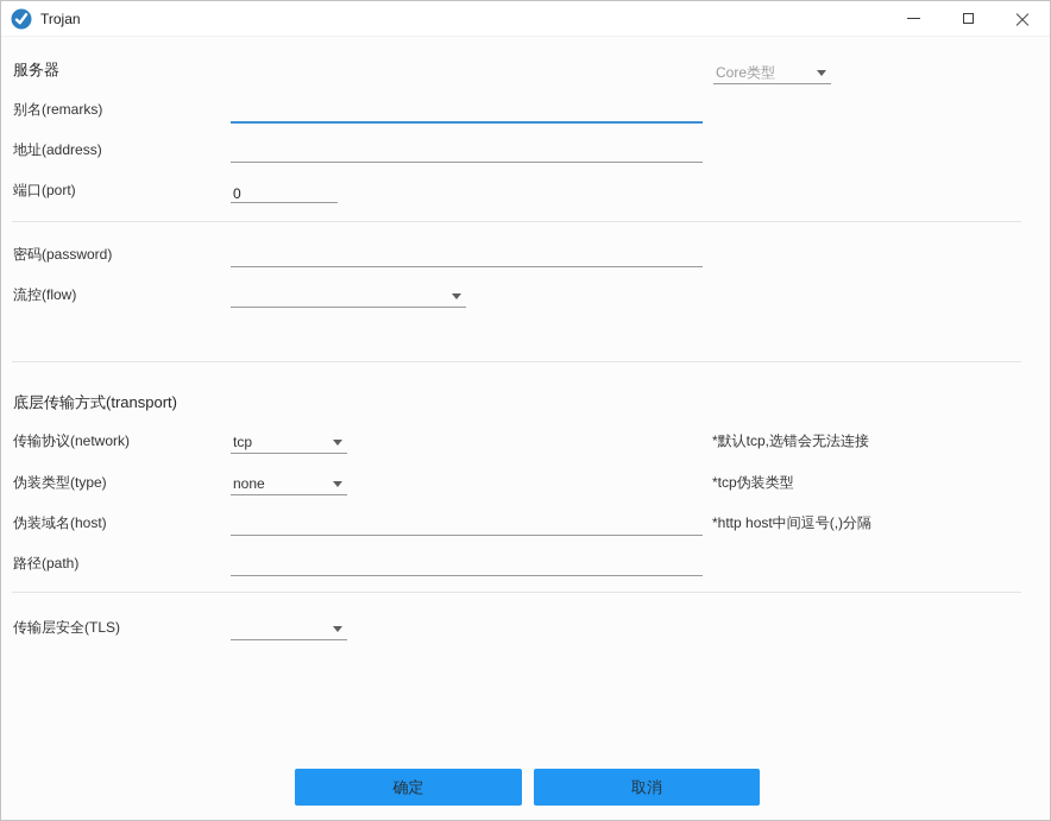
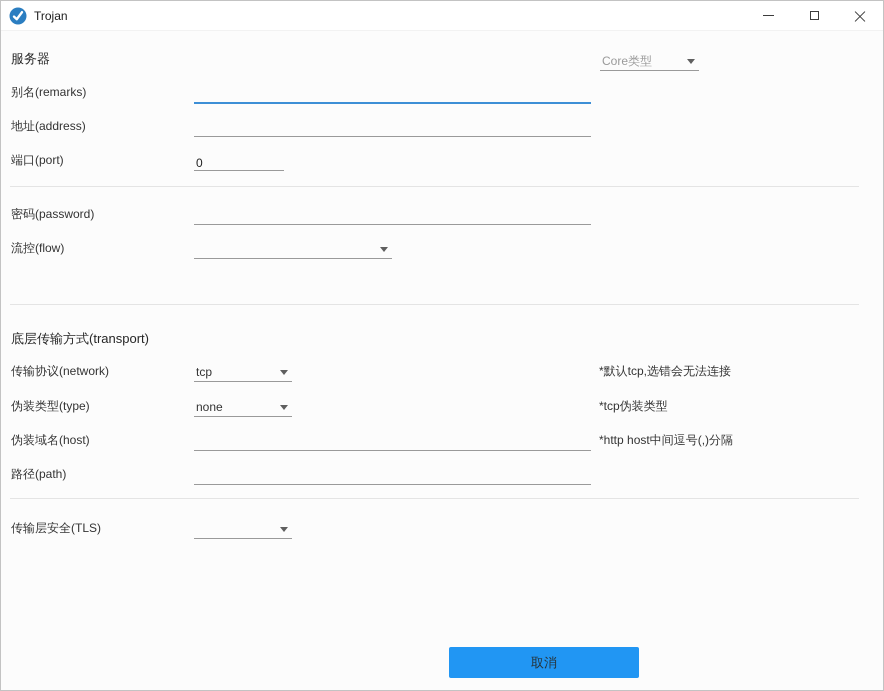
  Trojan
  服务器
  Core类型
  别名(remarks)
  地址(address)
  端口(port)
  0
  密码(password)
  流控(flow)
  底层传输方式(transport)
  传输协议(network)
  tcp
  *默认tcp,选错会无法连接
  伪装类型(type)
  none
  *tcp伪装类型
  伪装域名(host)
  *http host中间逗号(,)分隔
  路径(path)
  传输层安全(TLS)
- 确定
  取消
